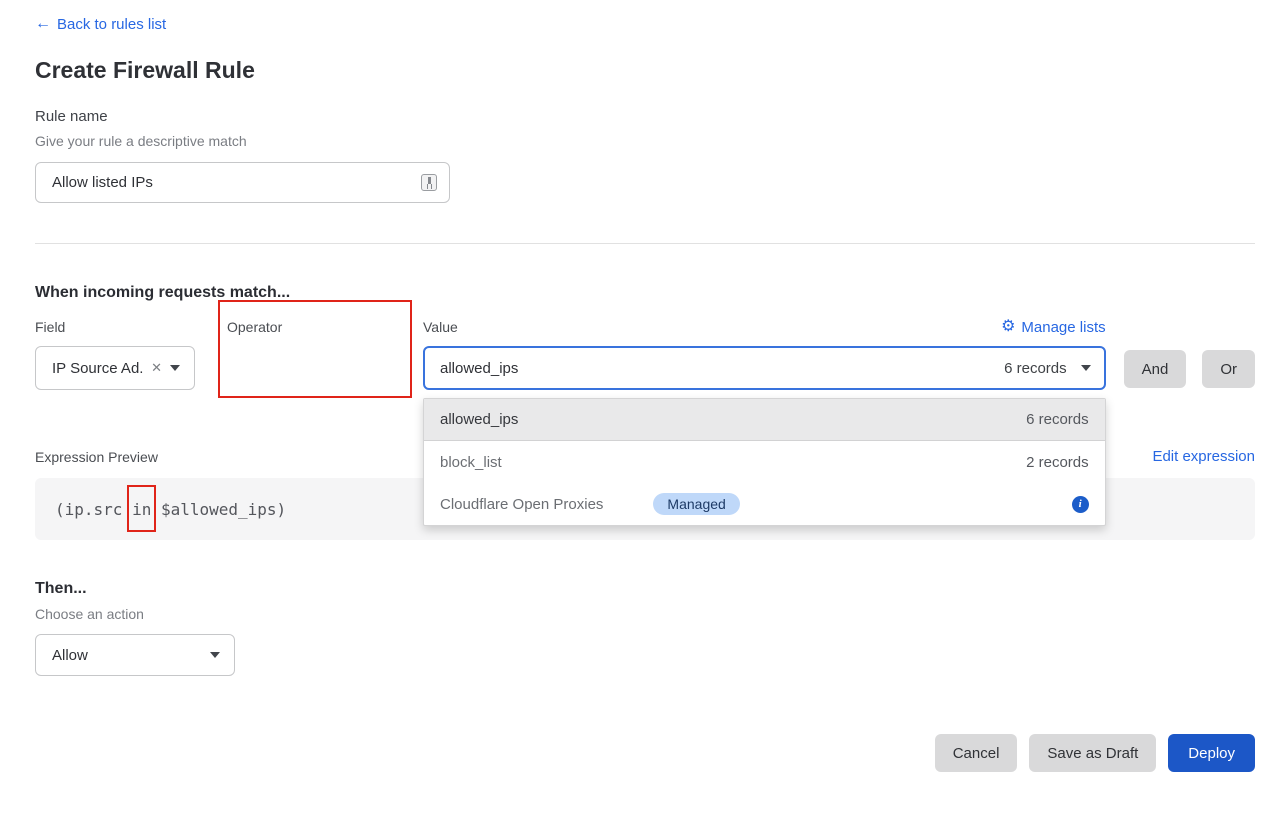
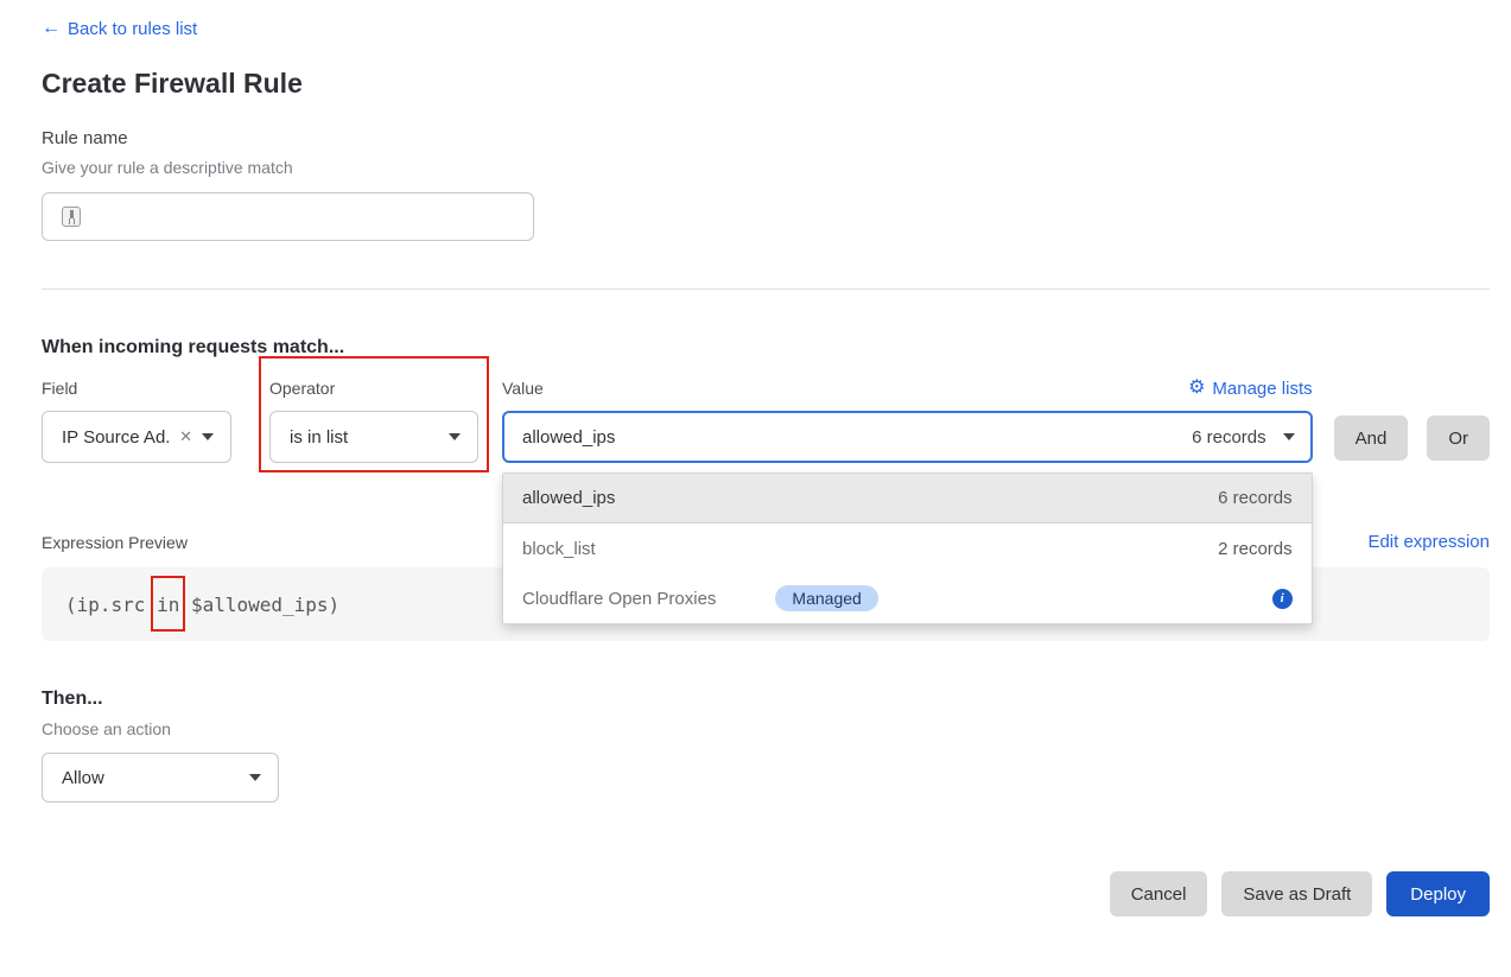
  ←
  Back to rules list
  Create Firewall Rule
  Rule name
  Give your rule a descriptive match
- Allow listed IPs
  When incoming requests match...
  Field
  IP Source Ad.
  ✕
  Operator
+ is in list
  Value
  ⚙
  Manage lists
  allowed_ips
  6 records
  allowed_ips
  6 records
  block_list
  2 records
  Cloudflare Open Proxies
  Managed
  i
  And
  Or
  Expression Preview
  Edit expression
  (ip.src
  in
  $allowed_ips)
  Then...
  Choose an action
  Allow
  Cancel
  Save as Draft
  Deploy
